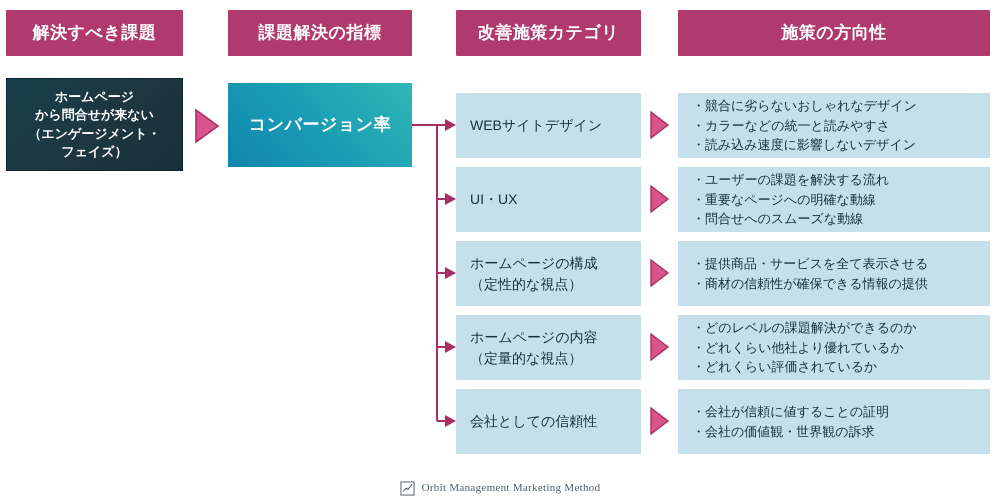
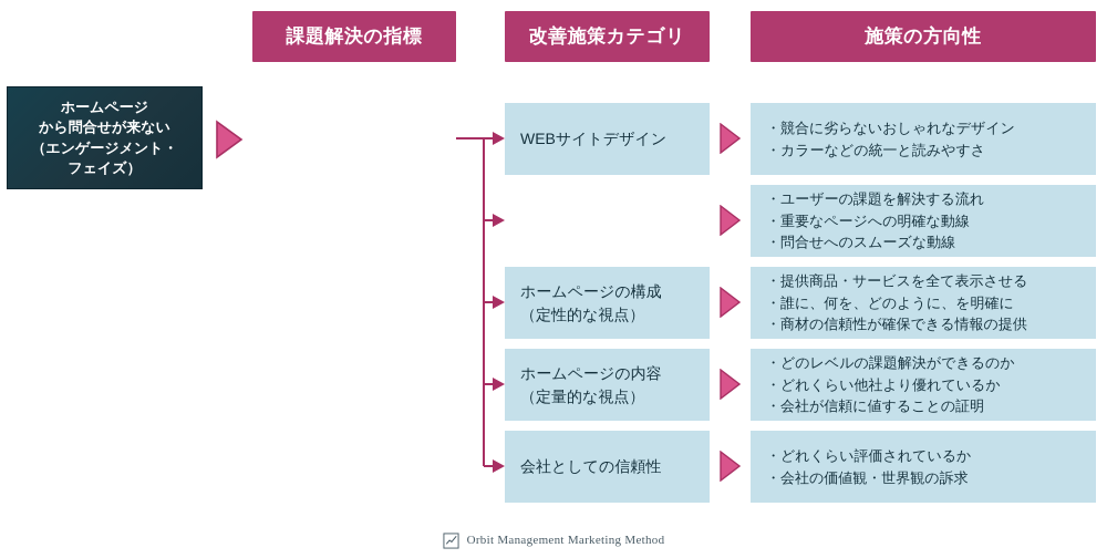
- 解決すべき課題
  課題解決の指標
  改善施策カテゴリ
  施策の方向性
  ホームページ
  から問合せが来ない
  （エンゲージメント・
  フェイズ）
- コンバージョン率
  WEBサイトデザイン
  ・競合に劣らないおしゃれなデザイン
  ・カラーなどの統一と読みやすさ
- ・読み込み速度に影響しないデザイン
- UI・UX
  ・ユーザーの課題を解決する流れ
  ・重要なページへの明確な動線
  ・問合せへのスムーズな動線
  ホームページの構成
  （定性的な視点）
  ・提供商品・サービスを全て表示させる
+ ・誰に、何を、どのように、を明確に
  ・商材の信頼性が確保できる情報の提供
  ホームページの内容
  （定量的な視点）
  ・どのレベルの課題解決ができるのか
  ・どれくらい他社より優れているか
- ・どれくらい評価されているか
+ ・会社が信頼に値することの証明
  会社としての信頼性
- ・会社が信頼に値することの証明
+ ・どれくらい評価されているか
  ・会社の価値観・世界観の訴求
  Orbit Management Marketing Method
